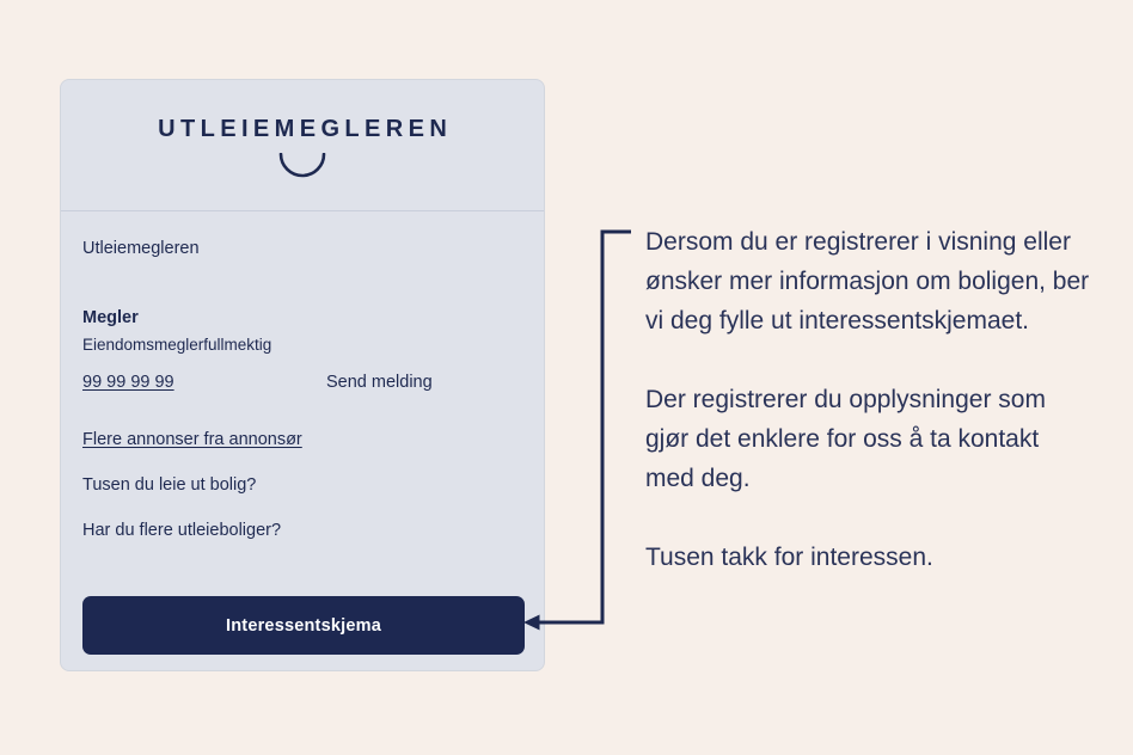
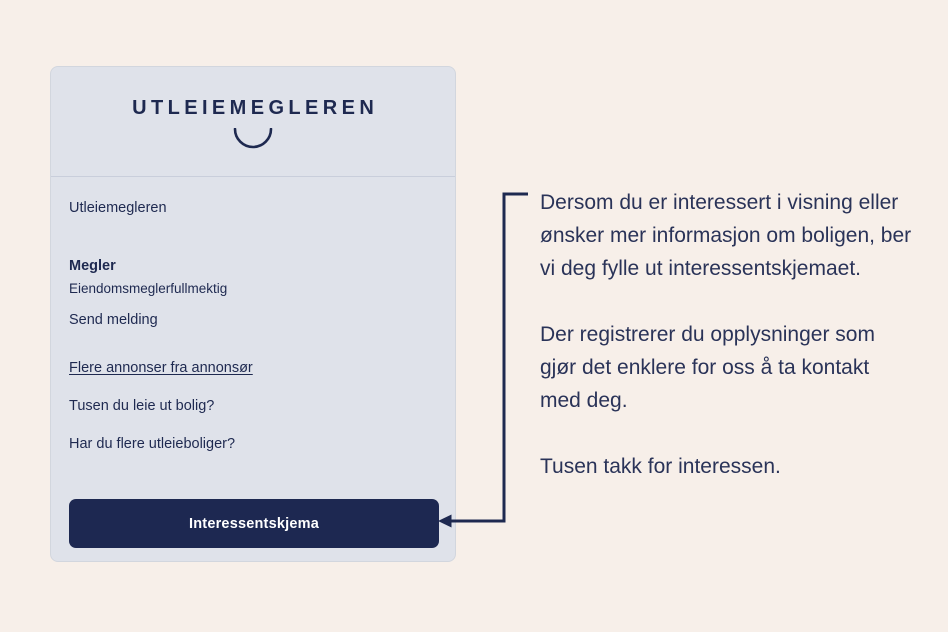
  UTLEIEMEGLEREN
  Utleiemegleren
  Megler
  Eiendomsmeglerfullmektig
- 99 99 99 99
  Send melding
  Flere annonser fra annonsør
  Tusen du leie ut bolig?
  Har du flere utleieboliger?
  Interessentskjema
- Dersom du er registrerer i visning eller ønsker mer informasjon om boligen, ber vi deg fylle ut interessentskjemaet.
+ Dersom du er interessert i visning eller ønsker mer informasjon om boligen, ber vi deg fylle ut interessentskjemaet.
  Der registrerer du opplysninger som gjør det enklere for oss å ta kontakt med deg.
  Tusen takk for interessen.
